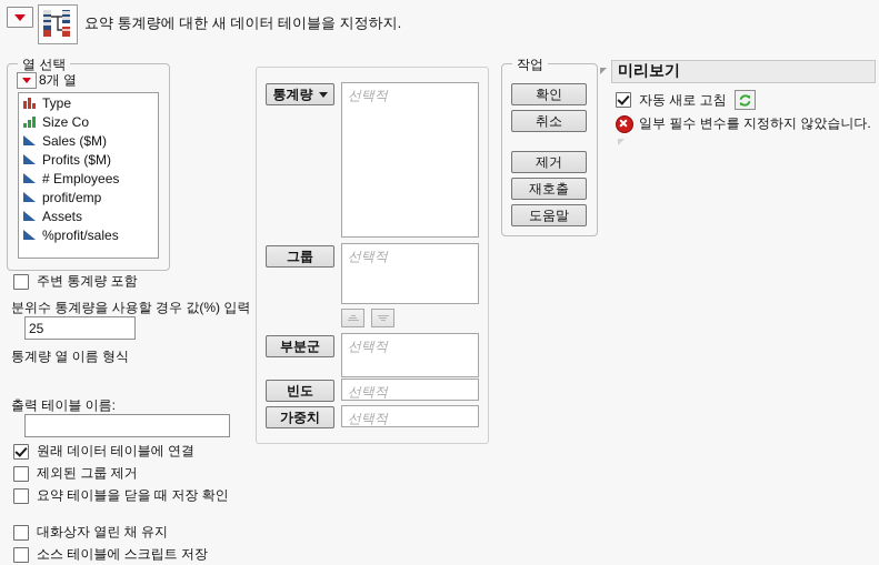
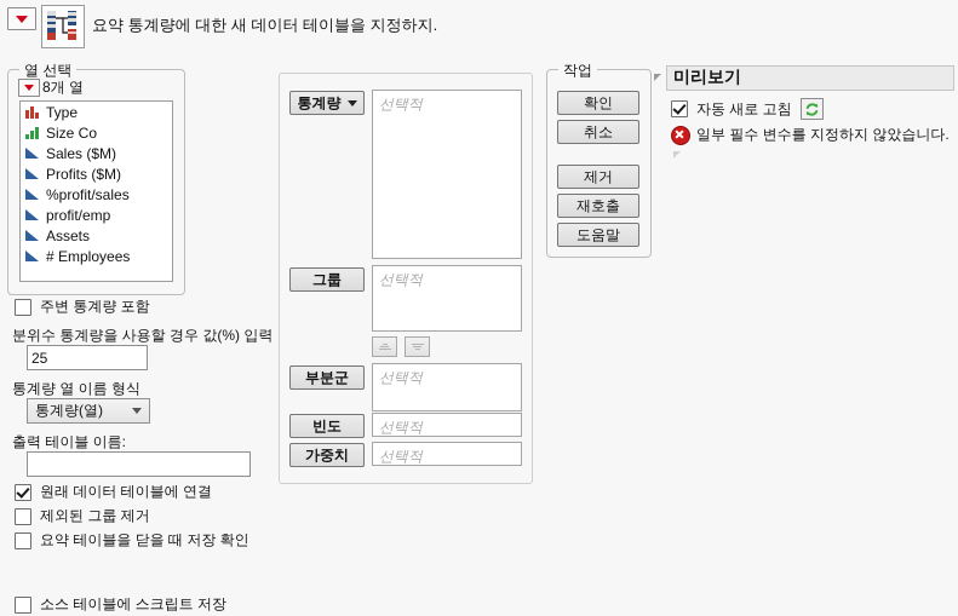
  요약 통계량에 대한 새 데이터 테이블을 지정하지.
  열 선택
  8개 열
  Type
  Size Co
  Sales ($M)
  Profits ($M)
- # Employees
+ %profit/sales
  profit/emp
  Assets
- %profit/sales
+ # Employees
  주변 통계량 포함
  분위수 통계량을 사용할 경우 값(%) 입력
  25
  통계량 열 이름 형식
+ 통계량(열)
  출력 테이블 이름:
  원래 데이터 테이블에 연결
  제외된 그룹 제거
  요약 테이블을 닫을 때 저장 확인
- 대화상자 열린 채 유지
  소스 테이블에 스크립트 저장
  통계량
  선택적
  그룹
  선택적
  부분군
  선택적
  빈도
  선택적
  가중치
  선택적
  작업
  확인
  취소
  제거
  재호출
  도움말
  미리보기
  자동 새로 고침
  일부 필수 변수를 지정하지 않았습니다.
